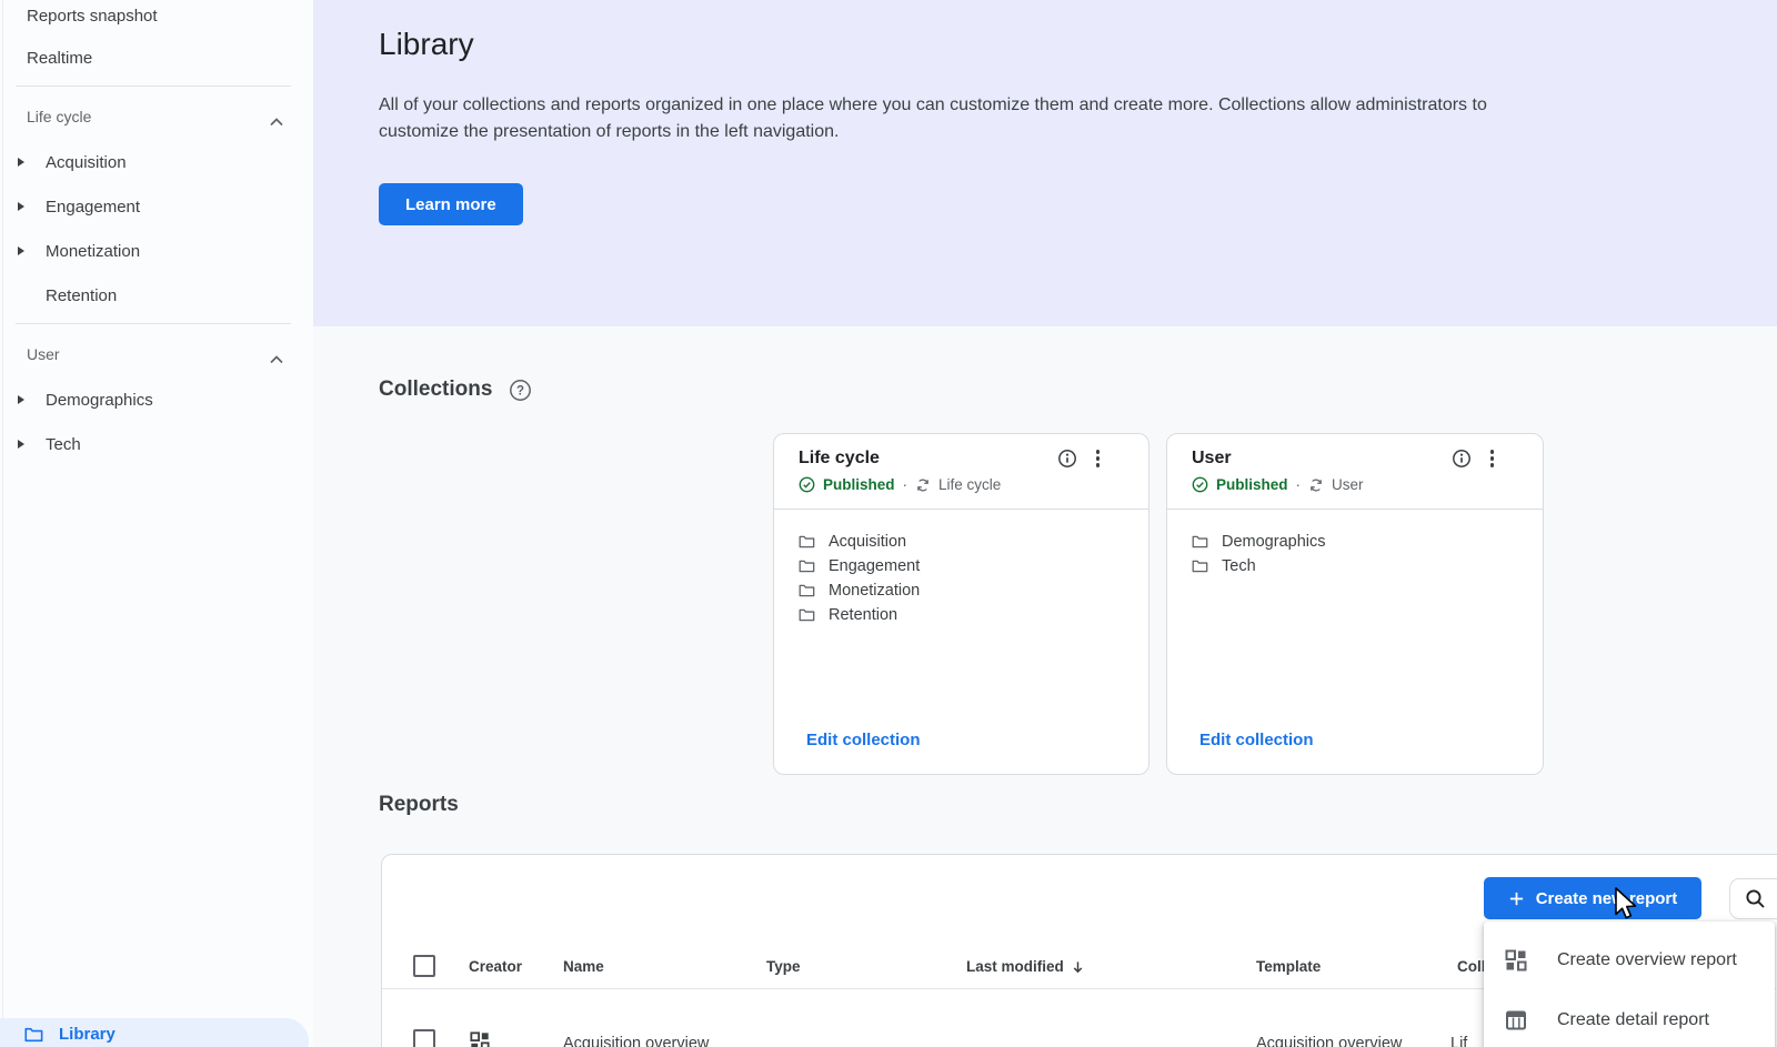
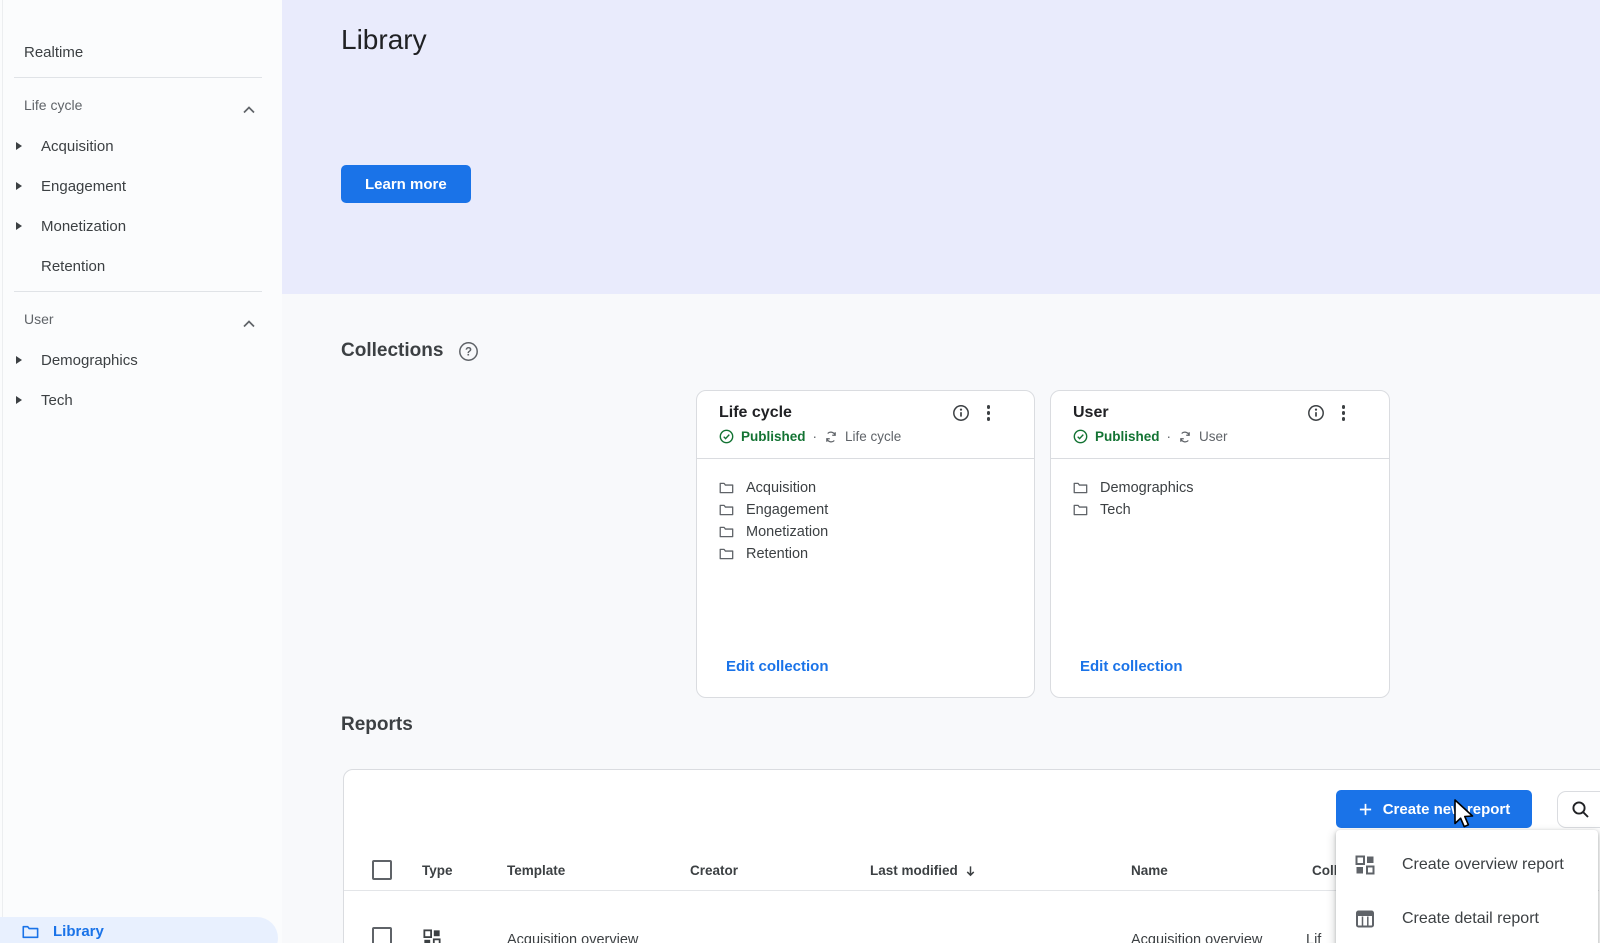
- Reports snapshot
  Realtime
  Life cycle
  Acquisition
  Engagement
  Monetization
  Retention
  User
  Demographics
  Tech
  Library
  Library
- All of your collections and reports organized in one place where you can customize them and create more. Collections allow administrators to customize the presentation of reports in the left navigation.
  Learn more
  Collections
  ?
  Life cycle
  Published
  ·
  Life cycle
  Acquisition
  Engagement
  Monetization
  Retention
  Edit collection
  User
  Published
  ·
  User
  Demographics
  Tech
  Edit collection
  Reports
- Creator
+ Type
- Name
+ Template
- Type
+ Creator
  Last modified
- Template
+ Name
  Col
  Acquisition overview
  Acquisition overview
  Lif
  Create ne report
  Create overview report
  Create detail report
